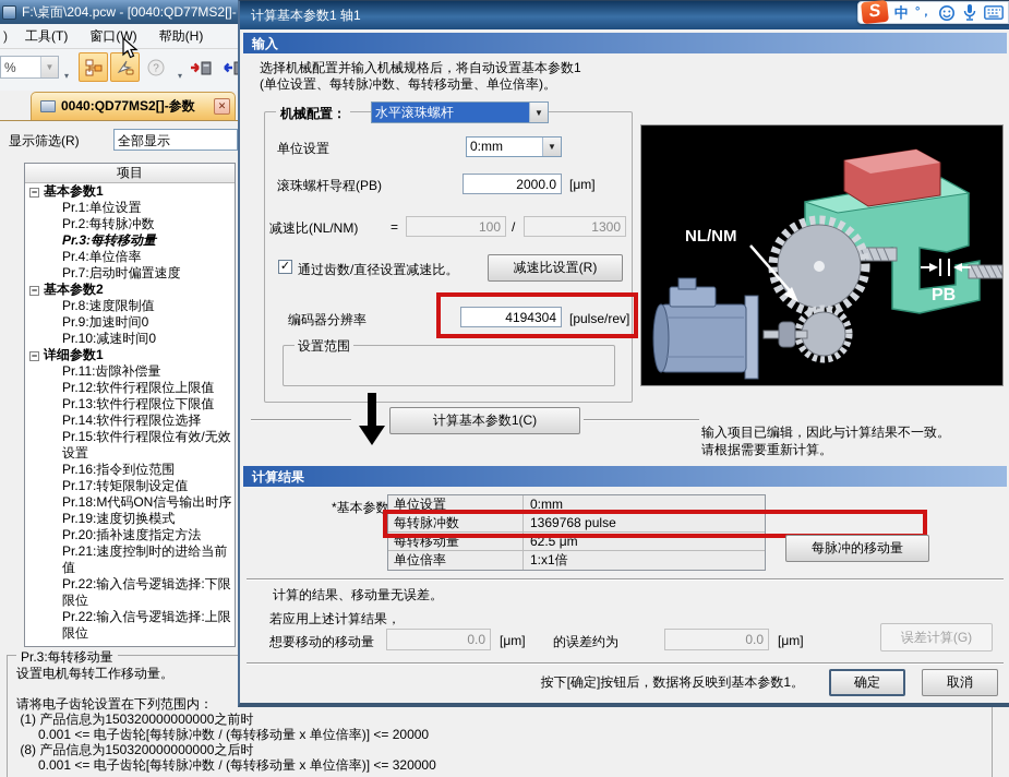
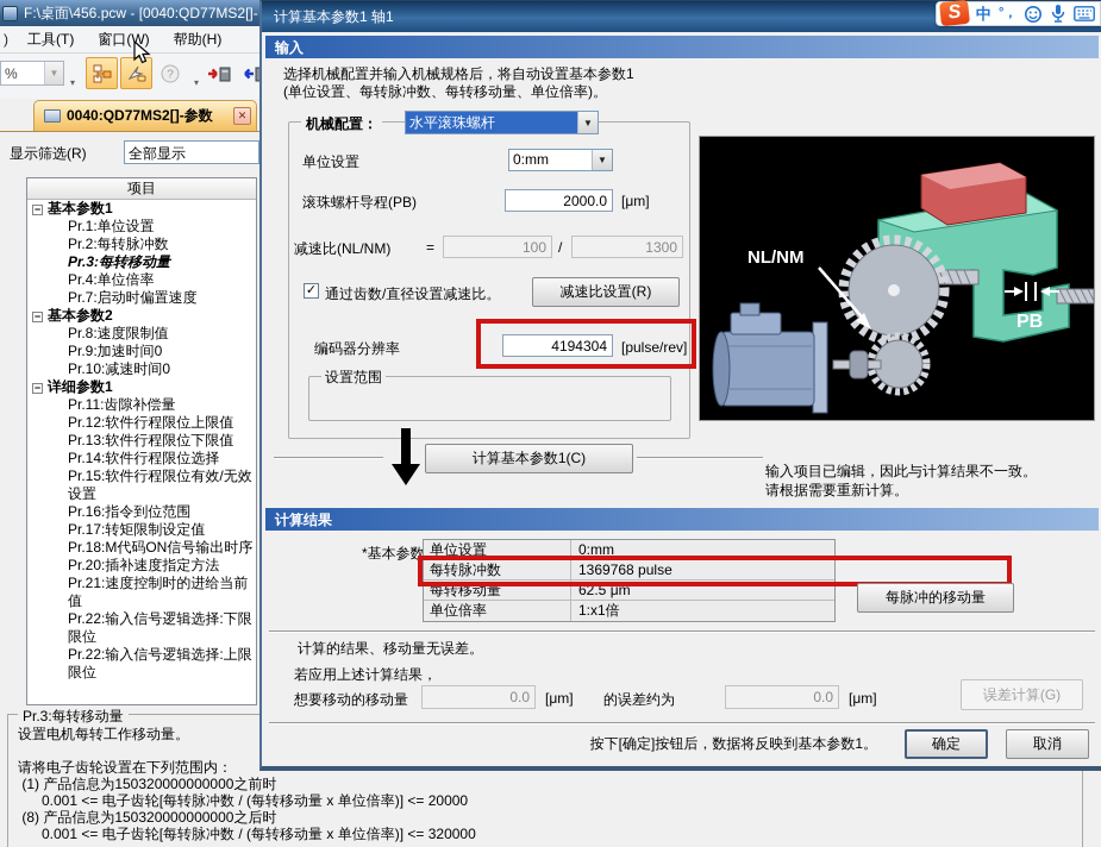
- F:\桌面\204.pcw - [0040:QD77MS2[]-
+ F:\桌面\456.pcw - [0040:QD77MS2[]-
  )
  工具(T)
  窗口(W)
  帮助(H)
  %
  ▼
  ▾
  ?
  ▾
  0040:QD77MS2[]-参数
  ✕
  显示筛选(R)
  全部显示
  项目
  − 基本参数1
  Pr.1:单位设置
  Pr.2:每转脉冲数
  Pr.3:每转移动量
  Pr.4:单位倍率
  Pr.7:启动时偏置速度
  − 基本参数2
  Pr.8:速度限制值
  Pr.9:加速时间0
  Pr.10:减速时间0
  − 详细参数1
  Pr.11:齿隙补偿量
  Pr.12:软件行程限位上限值
  Pr.13:软件行程限位下限值
  Pr.14:软件行程限位选择
  Pr.15:软件行程限位有效/无效设置
  Pr.16:指令到位范围
  Pr.17:转矩限制设定值
  Pr.18:M代码ON信号输出时序
- Pr.19:速度切换模式
  Pr.20:插补速度指定方法
  Pr.21:速度控制时的进给当前值
  Pr.22:输入信号逻辑选择:下限限位
  Pr.22:输入信号逻辑选择:上限限位
  Pr.3:每转移动量
  设置电机每转工作移动量。
  请将电子齿轮设置在下列范围内：
  (1) 产品信息为150320000000000之前时
  0.001 <= 电子齿轮[每转脉冲数 / (每转移动量 x 单位倍率)] <= 20000
  (8) 产品信息为150320000000000之后时
  0.001 <= 电子齿轮[每转脉冲数 / (每转移动量 x 单位倍率)] <= 320000
  计算基本参数1 轴1
  输入
  选择机械配置并输入机械规格后，将自动设置基本参数1
  (单位设置、每转脉冲数、每转移动量、单位倍率)。
  机械配置：
  水平滚珠螺杆
  ▼
  单位设置
  0:mm
  ▼
  滚珠螺杆导程(PB)
  2000.0
  [μm]
  减速比(NL/NM)
  =
  100
  /
  1300
  ✓
  通过齿数/直径设置减速比。
  减速比设置(R)
  编码器分辨率
  4194304
  [pulse/rev]
  设置范围
  NL/NM
  PB
  计算基本参数1(C)
  输入项目已编辑，因此与计算结果不一致。
  请根据需要重新计算。
  计算结果
  *基本参数
  单位设置
  0:mm
  每转脉冲数
  1369768 pulse
  每转移动量
  62.5 μm
  单位倍率
  1:x1倍
  每脉冲的移动量
  计算的结果、移动量无误差。
  若应用上述计算结果，
  想要移动的移动量
  0.0
  [μm]
  的误差约为
  0.0
  [μm]
  误差计算(G)
  按下[确定]按钮后，数据将反映到基本参数1。
  确定
  取消
  中
  °，
